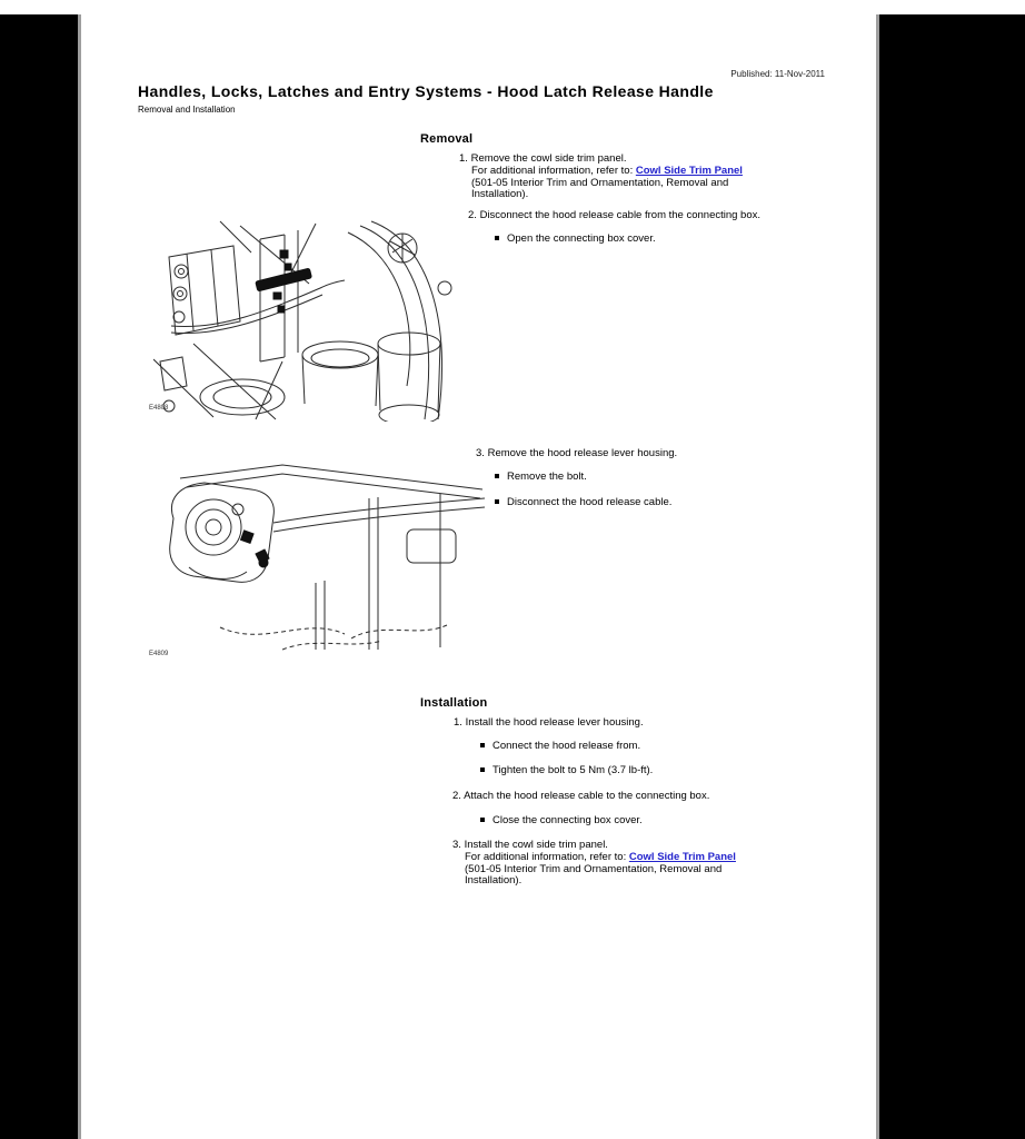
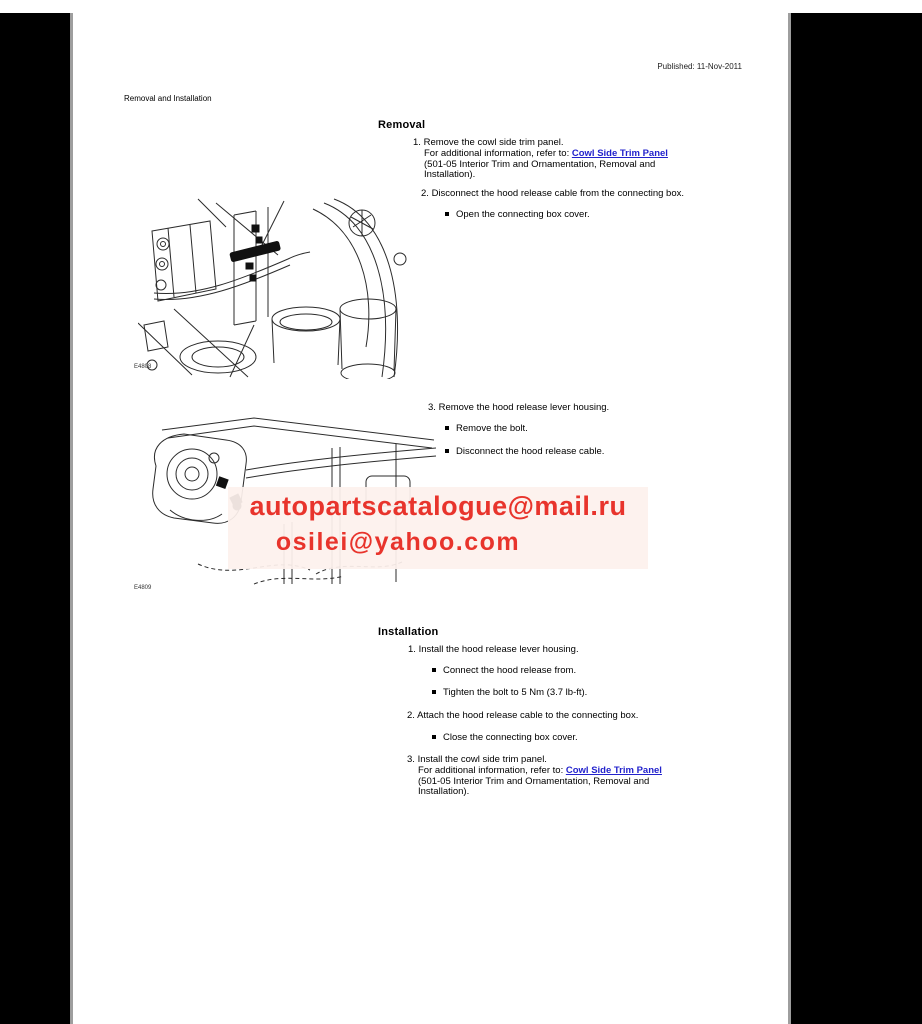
  Published: 11-Nov-2011
- Handles, Locks, Latches and Entry Systems - Hood Latch Release Handle
  Removal and Installation
  Removal
  1. Remove the cowl side trim panel.
  For additional information, refer to: Cowl Side Trim Panel
  (501-05 Interior Trim and Ornamentation, Removal and
  Installation).
  2. Disconnect the hood release cable from the connecting box.
  Open the connecting box cover.
  3. Remove the hood release lever housing.
  Remove the bolt.
  Disconnect the hood release cable.
+ autopartscatalogue@mail.ru
+ osilei@yahoo.com
  Installation
  1. Install the hood release lever housing.
  Connect the hood release from.
  Tighten the bolt to 5 Nm (3.7 lb-ft).
  2. Attach the hood release cable to the connecting box.
  Close the connecting box cover.
  3. Install the cowl side trim panel.
  For additional information, refer to: Cowl Side Trim Panel
  (501-05 Interior Trim and Ornamentation, Removal and
  Installation).
